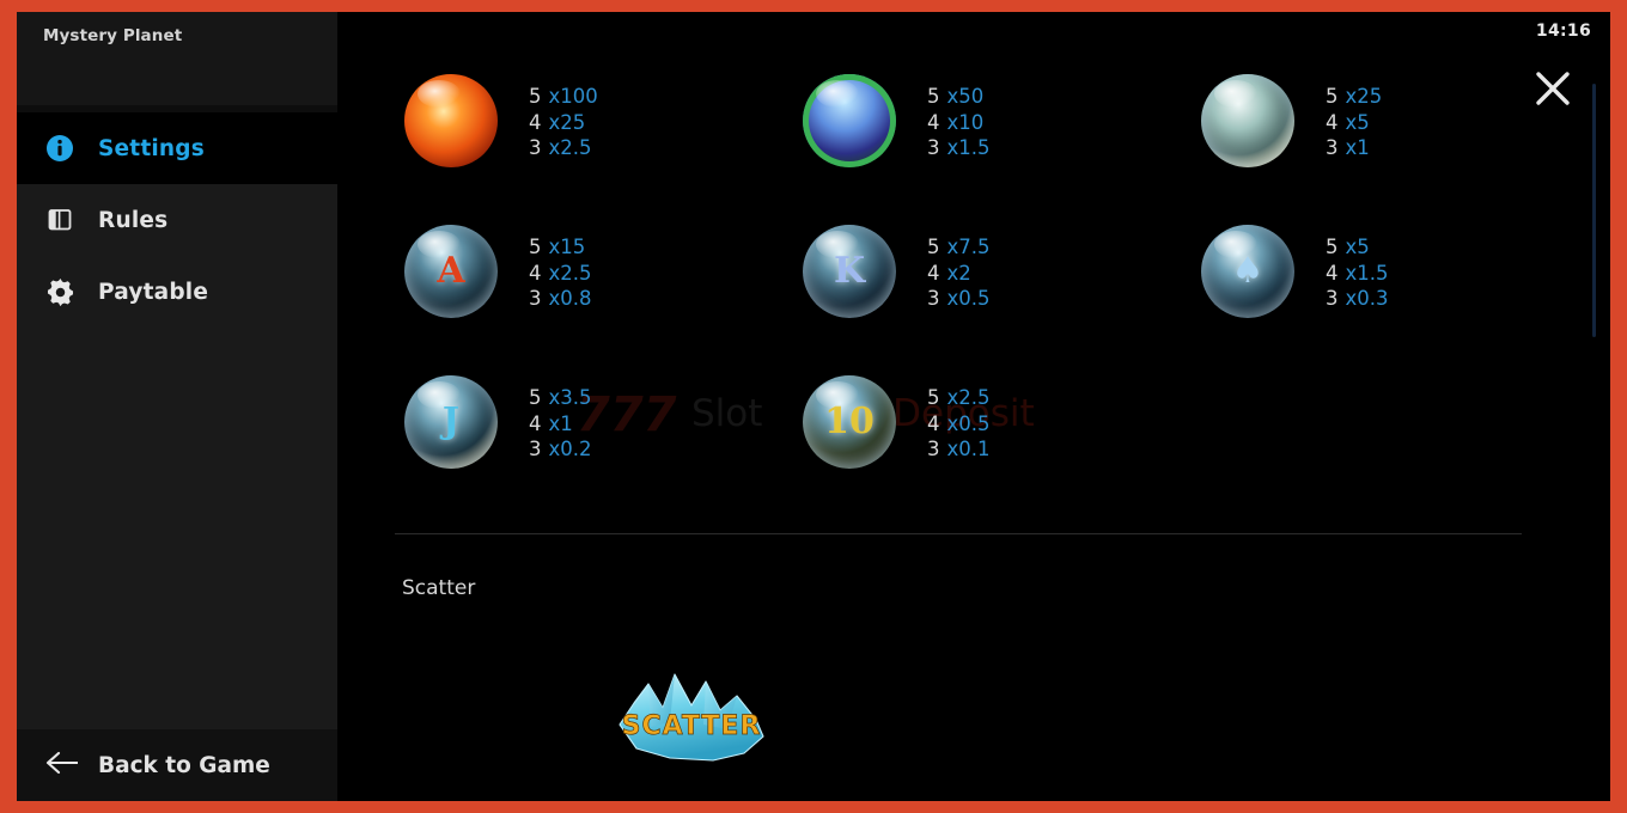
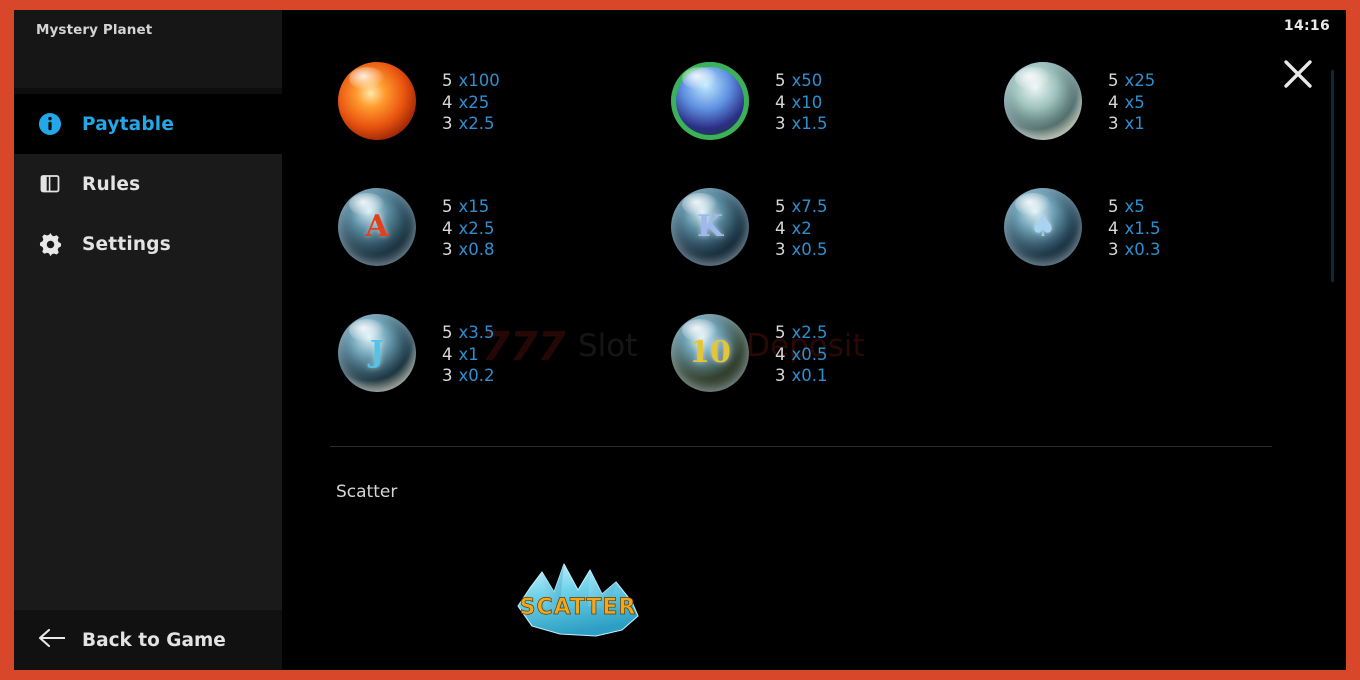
  Mystery Planet
- Settings
+ Paytable
  Rules
- Paytable
+ Settings
  Back to Game
  14:16
  777
  Deposit
  5 x100
  4 x25
  3 x2.5
  5 x50
  4 x10
  3 x1.5
  5 x25
  4 x5
  3 x1
  A
  5 x15
  4 x2.5
  3 x0.8
  K
  5 x7.5
  4 x2
  3 x0.5
  ♠
  5 x5
  4 x1.5
  3 x0.3
  J
  5 x3.5
  4 x1
  3 x0.2
  10
  5 x2.5
  4 x0.5
  3 x0.1
  Scatter
  SCATTER
